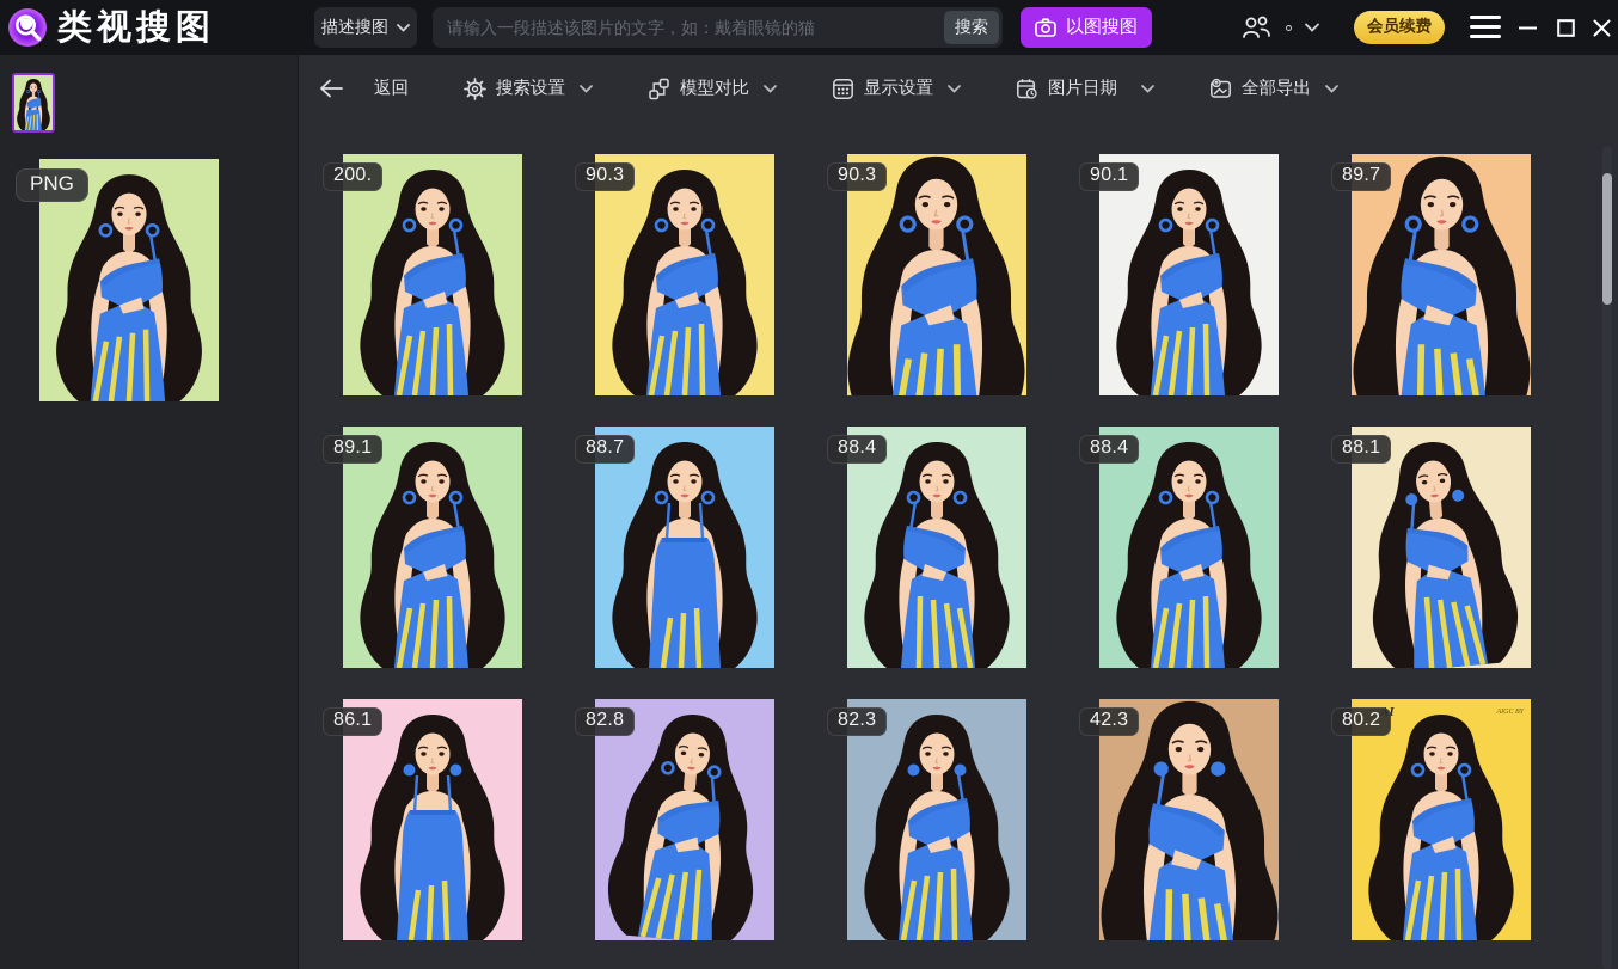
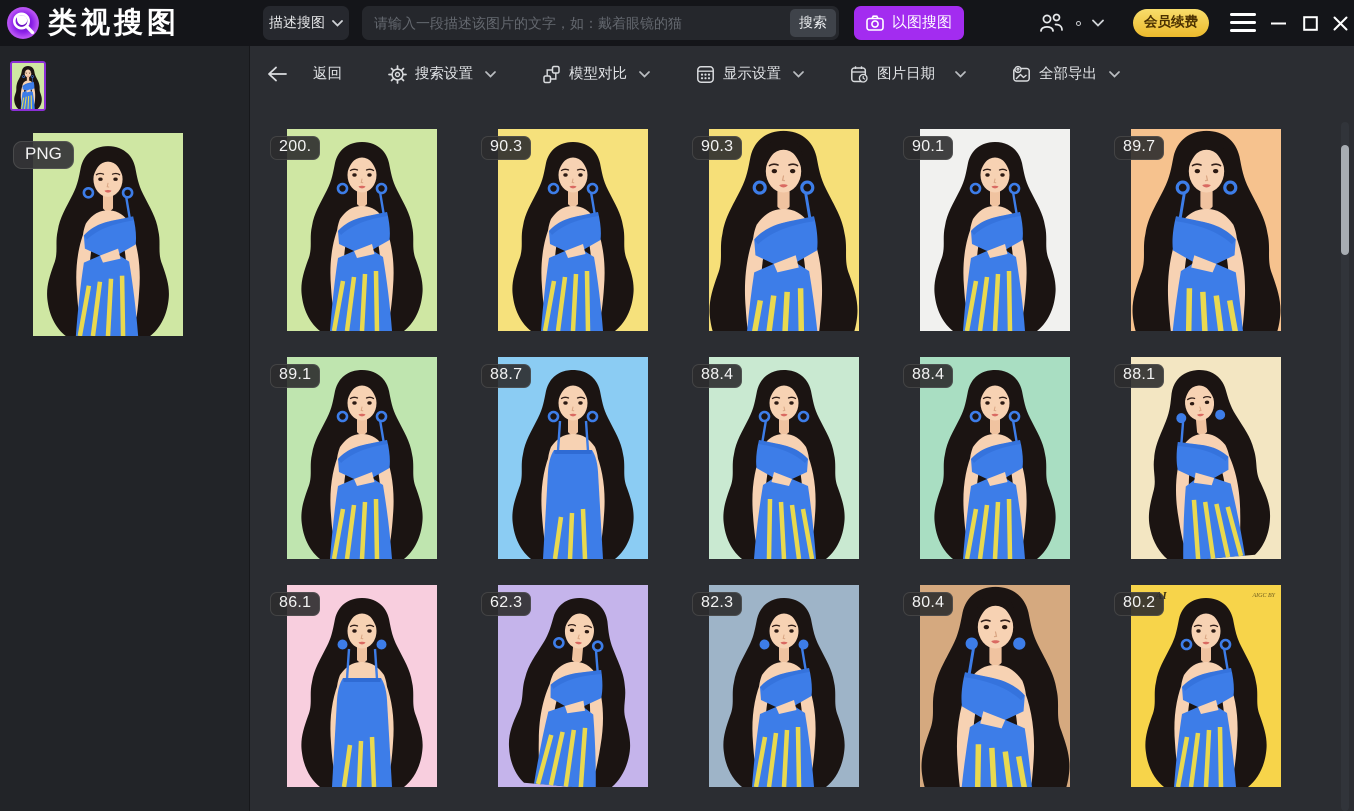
  类视搜图
  描述搜图
  请输入一段描述该图片的文字，如：戴着眼镜的猫
  搜索
  以图搜图
  会员续费
  PNG
  返回
  搜索设置
  模型对比
  显示设置
  图片日期
  全部导出
  200.
  90.3
  90.3
  90.1
  89.7
  89.1
  88.7
  88.4
  88.4
  88.1
  86.1
- 82.8
+ 62.3
  82.3
- 42.3
+ 80.4
  80.2
